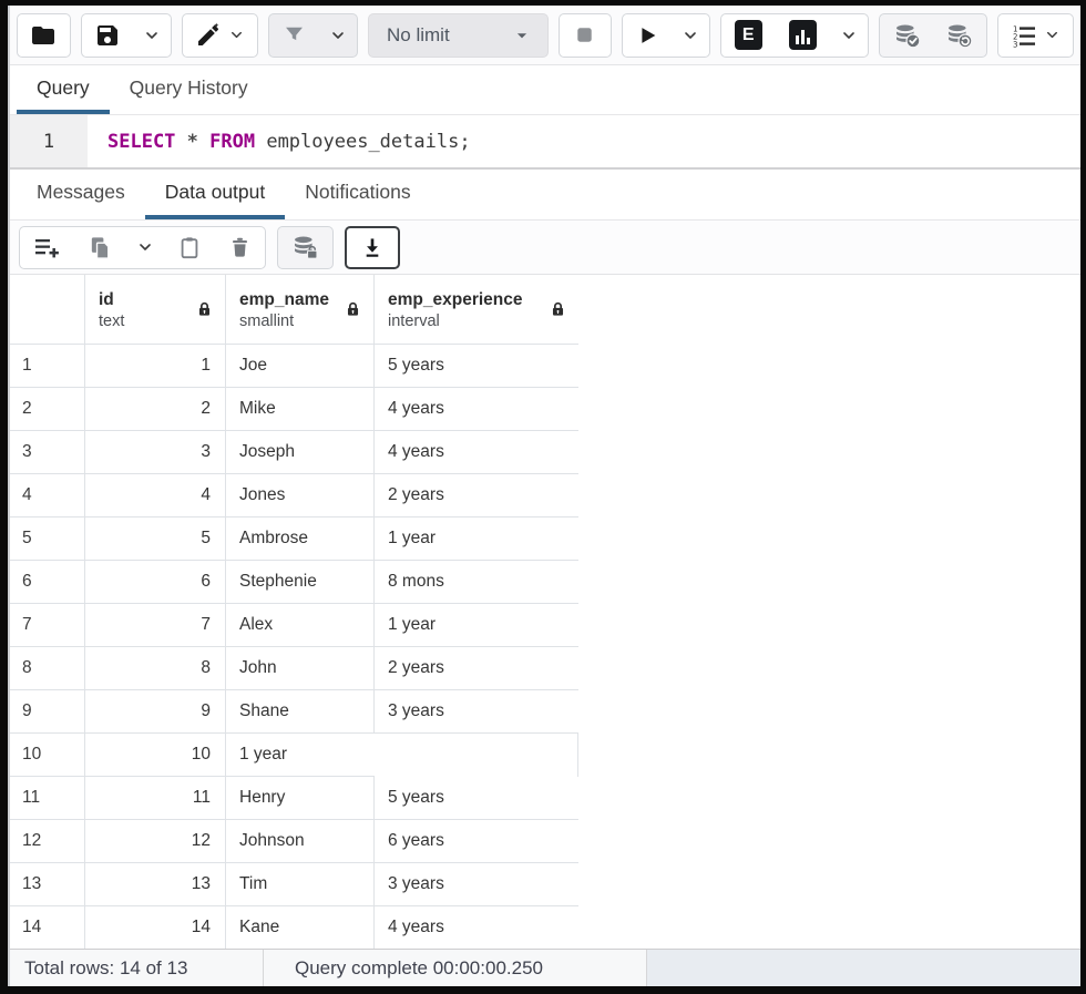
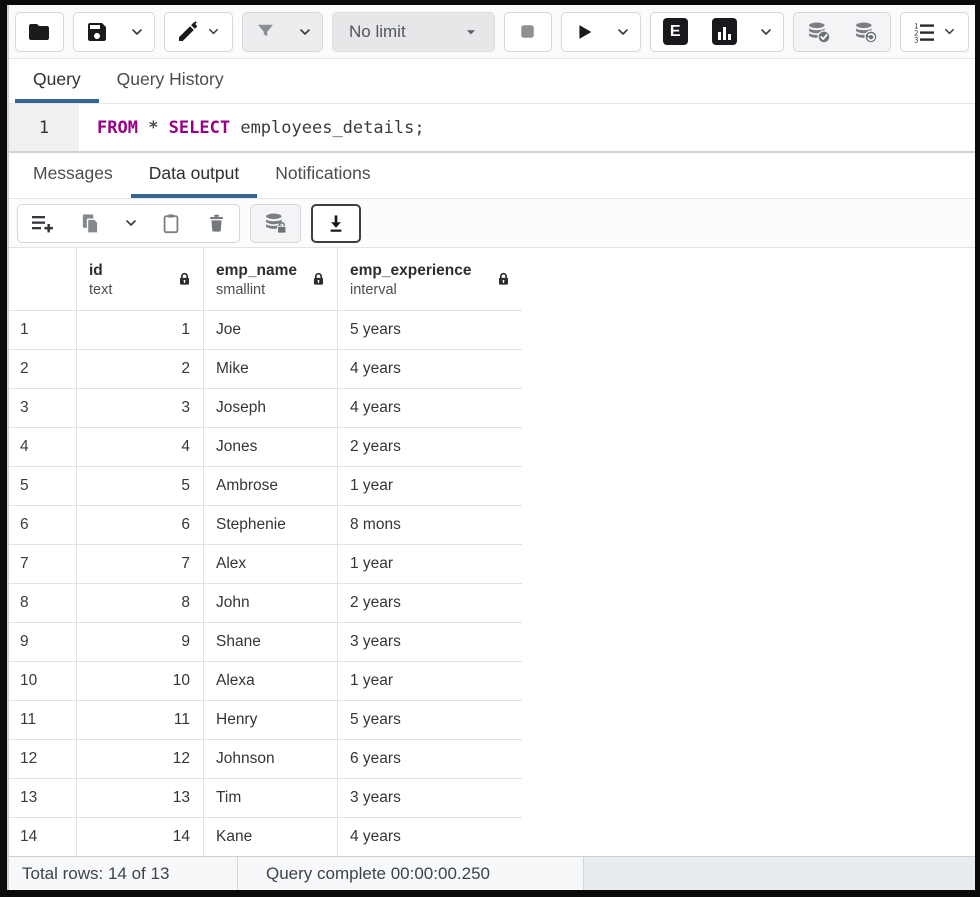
  No limit
  E
  1
  2
  3
  Query
  Query History
  1
- SELECT
+ FROM
  *
- FROM
+ SELECT
  employees_details;
  Messages
  Data output
  Notifications
  id
  text
  emp_name
  smallint
  emp_experience
  interval
  1
  1
  Joe
  5 years
  2
  2
  Mike
  4 years
  3
  3
  Joseph
  4 years
  4
  4
  Jones
  2 years
  5
  5
  Ambrose
  1 year
  6
  6
  Stephenie
  8 mons
  7
  7
  Alex
  1 year
  8
  8
  John
  2 years
  9
  9
  Shane
  3 years
  10
  10
+ Alexa
  1 year
  11
  11
  Henry
  5 years
  12
  12
  Johnson
  6 years
  13
  13
  Tim
  3 years
  14
  14
  Kane
  4 years
  Total rows: 14 of 13
  Query complete 00:00:00.250
